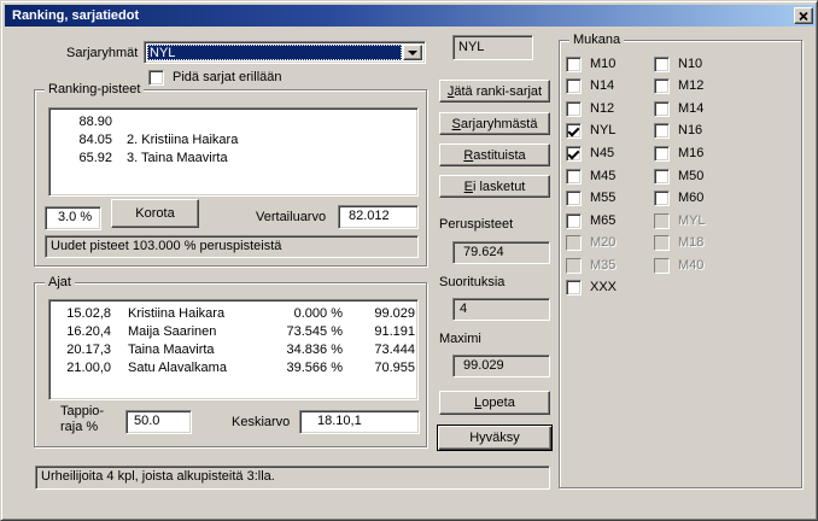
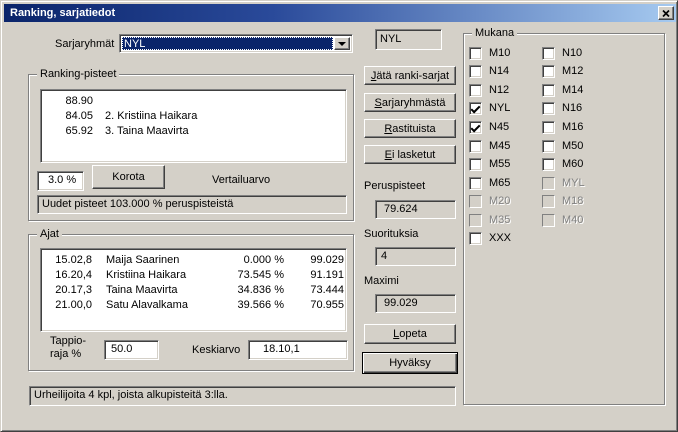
  Ranking, sarjatiedot
  Sarjaryhmät
  NYL
- Pidä sarjat erillään
  Ranking-pisteet
  88.90
  84.05
  2. Kristiina Haikara
  65.92
  3. Taina Maavirta
  3.0 %
  Korota
  Vertailuarvo
- 82.012
  Uudet pisteet 103.000 % peruspisteistä
  Ajat
  15.02,8
- Kristiina Haikara
+ Maija Saarinen
  0.000 %
  99.029
  16.20,4
- Maija Saarinen
+ Kristiina Haikara
  73.545 %
  91.191
  20.17,3
  Taina Maavirta
  34.836 %
  73.444
  21.00,0
  Satu Alavalkama
  39.566 %
  70.955
  Tappio-
  raja %
  50.0
  Keskiarvo
  18.10,1
  Urheilijoita 4 kpl, joista alkupisteitä 3:lla.
  NYL
  Jätä ranki-sarjat
  Sarjaryhmästä
  Rastituista
  Ei lasketut
  Peruspisteet
  79.624
  Suorituksia
  4
  Maximi
  99.029
  Lopeta
  Hyväksy
  Mukana
  M10
  N14
  N12
  NYL
  N45
  M45
  M55
  M65
  M20
  M35
  XXX
  N10
  M12
  M14
  N16
  M16
  M50
  M60
  MYL
  M18
  M40
